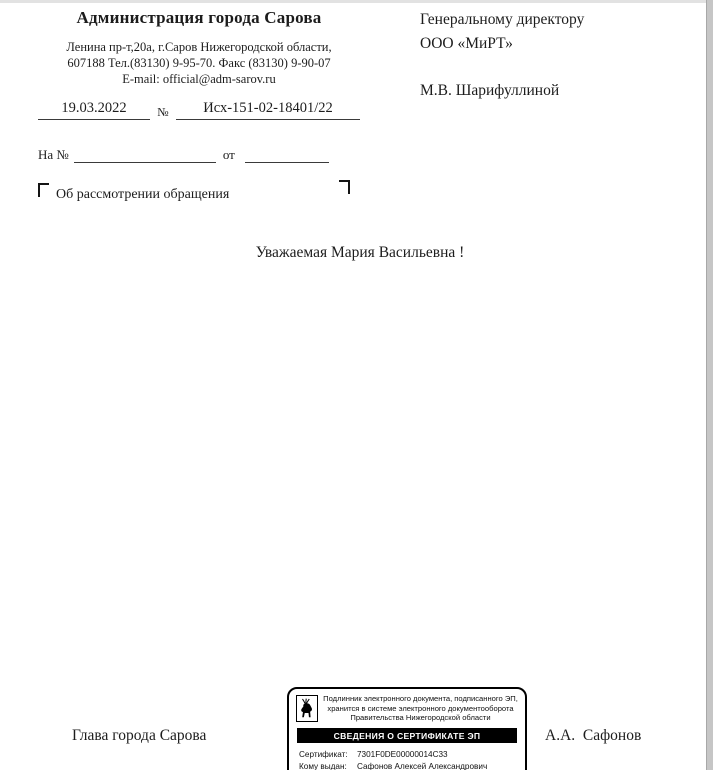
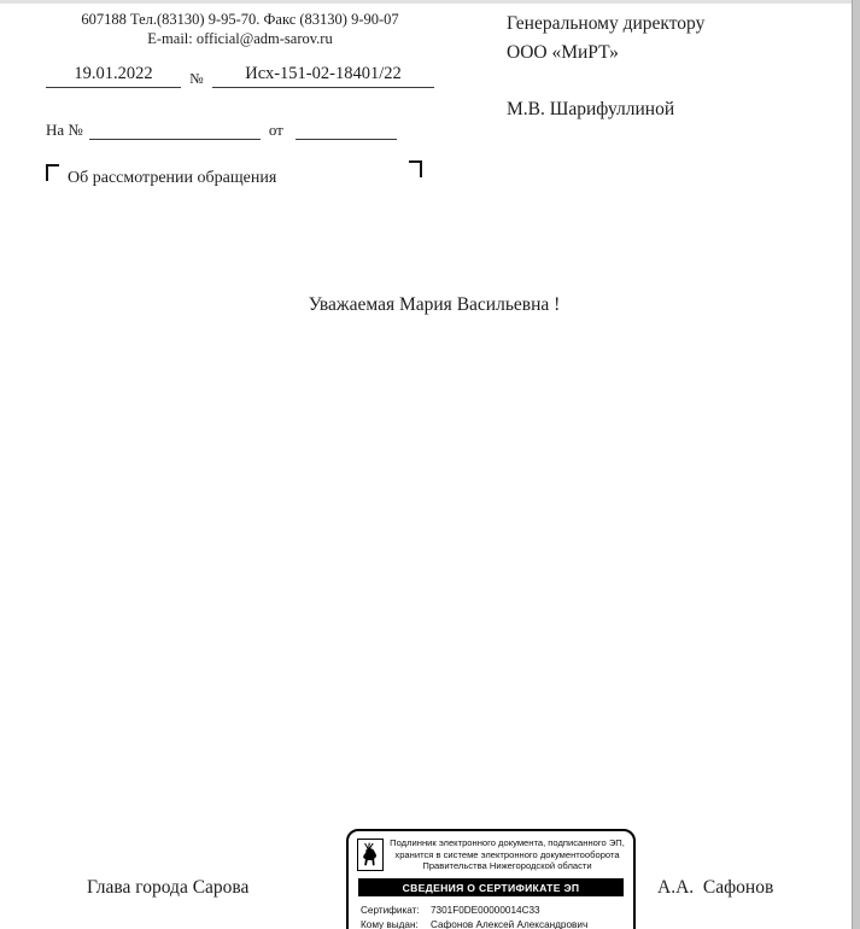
- Администрация города Сарова
- Ленина пр-т,20а, г.Саров Нижегородской области,
  607188 Тел.(83130) 9-95-70. Факс (83130) 9-90-07
  E-mail: official@adm-sarov.ru
- 19.03.2022
+ 19.01.2022
  №
  Исх-151-02-18401/22
  На №
  от
  Об рассмотрении обращения
  Генеральному директору
  ООО «МиРТ»
  М.В. Шарифуллиной
  Уважаемая Мария Васильевна !
  Глава города Сарова
  А.А. Сафонов
  Подлинник электронного документа, подписанного ЭП,
  хранится в системе электронного документооборота
  Правительства Нижегородской области
  СВЕДЕНИЯ О СЕРТИФИКАТЕ ЭП
  Сертификат:
  7301F0DE00000014C33
  Кому выдан:
  Сафонов Алексей Александрович
